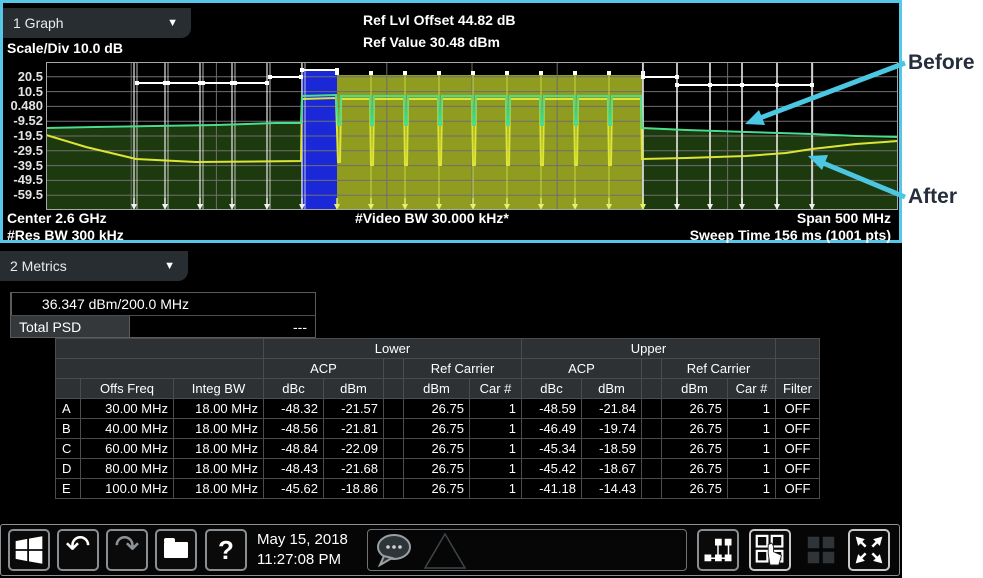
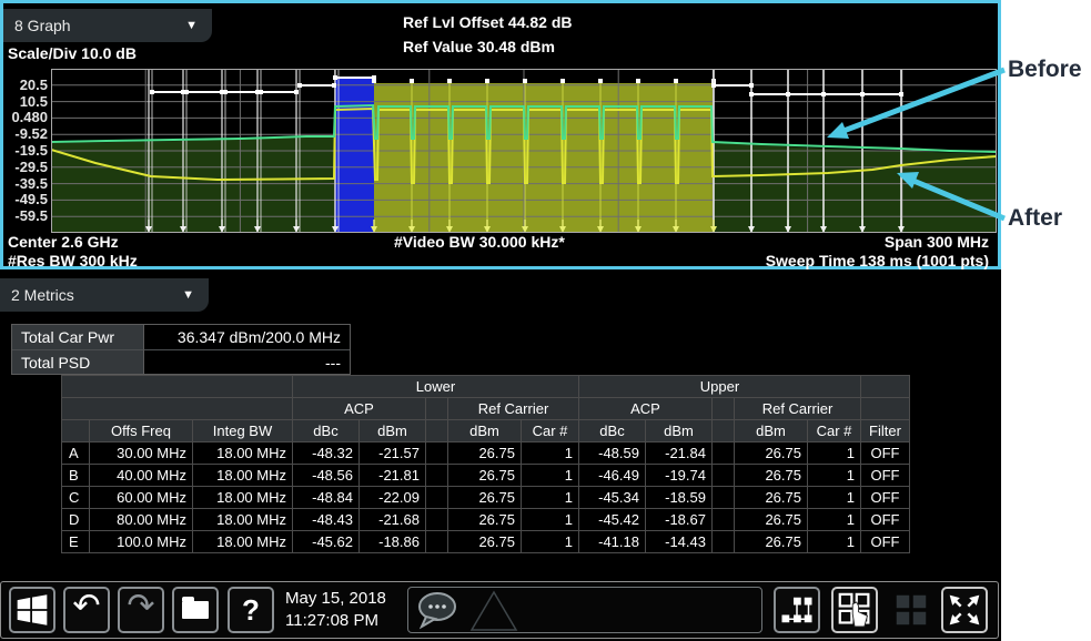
- 1 Graph
+ 8 Graph
  ▼
  Scale/Div 10.0 dB
  Ref Lvl Offset 44.82 dB
  Ref Value 30.48 dBm
  20.5
  10.5
  0.480
  -9.52
  -19.5
  -29.5
  -39.5
  -49.5
  -59.5
  Center 2.6 GHz
  #Res BW 300 kHz
  #Video BW 30.000 kHz*
- Span 500 MHz
+ Span 300 MHz
- Sweep Time 156 ms (1001 pts)
+ Sweep Time 138 ms (1001 pts)
  2 Metrics
  ▼
+ Total Car Pwr
  36.347 dBm/200.0 MHz
  Total PSD
  ---
  	Lower	Upper
  	ACP		Ref Carrier	ACP		Ref Carrier
  	Offs Freq	Integ BW	dBc	dBm		dBm	Car #	dBc	dBm		dBm	Car #	Filter
  A	30.00 MHz	18.00 MHz	-48.32	-21.57		26.75	1	-48.59	-21.84		26.75	1	OFF
  B	40.00 MHz	18.00 MHz	-48.56	-21.81		26.75	1	-46.49	-19.74		26.75	1	OFF
  C	60.00 MHz	18.00 MHz	-48.84	-22.09		26.75	1	-45.34	-18.59		26.75	1	OFF
  D	80.00 MHz	18.00 MHz	-48.43	-21.68		26.75	1	-45.42	-18.67		26.75	1	OFF
  E	100.0 MHz	18.00 MHz	-45.62	-18.86		26.75	1	-41.18	-14.43		26.75	1	OFF
  ↶
  ↷
  ?
  May 15, 2018
  11:27:08 PM
  Before
  After
